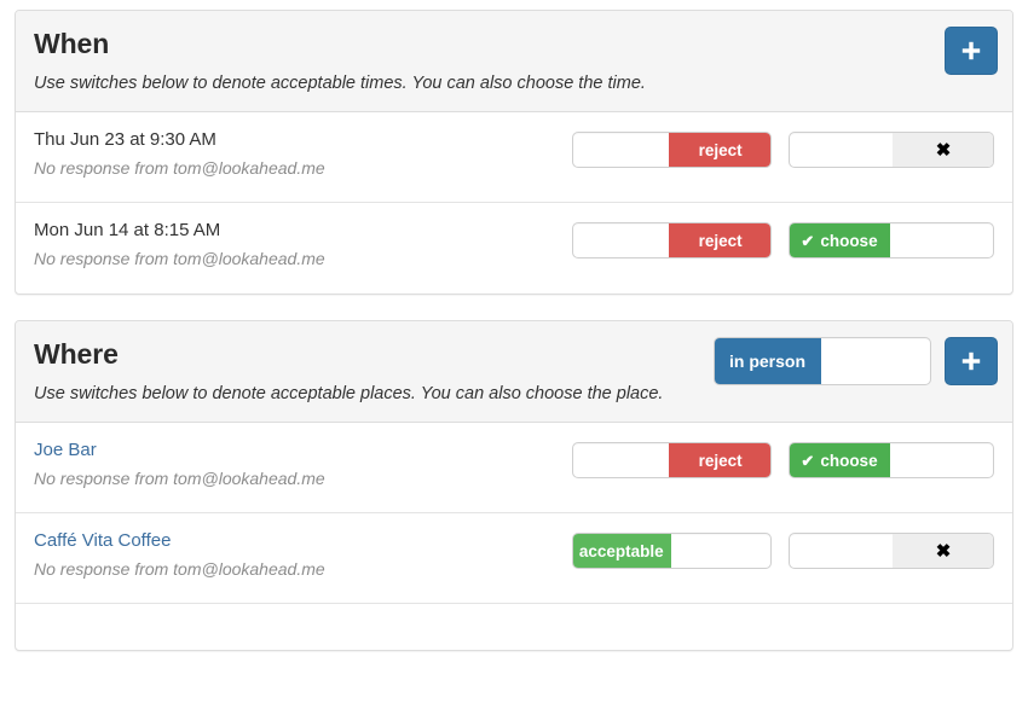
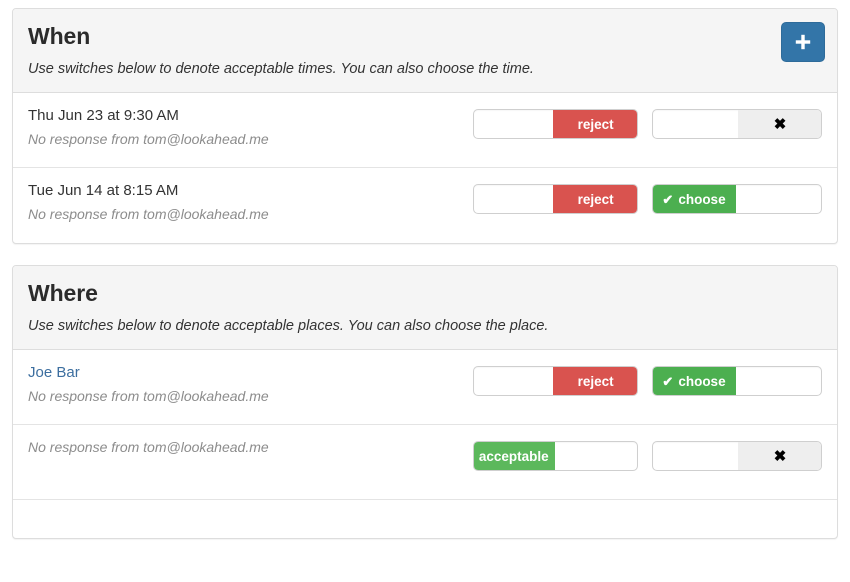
  When
  Use switches below to denote acceptable times. You can also choose the time.
  Thu Jun 23 at 9:30 AM
  No response from tom@lookahead.me
  reject
  ✖
- Mon Jun 14 at 8:15 AM
+ Tue Jun 14 at 8:15 AM
  No response from tom@lookahead.me
  reject
  ✔
  choose
  Where
  Use switches below to denote acceptable places. You can also choose the place.
- in person
  Joe Bar
  No response from tom@lookahead.me
  reject
  ✔
  choose
- Caffé Vita Coffee
  No response from tom@lookahead.me
  acceptable
  ✖
